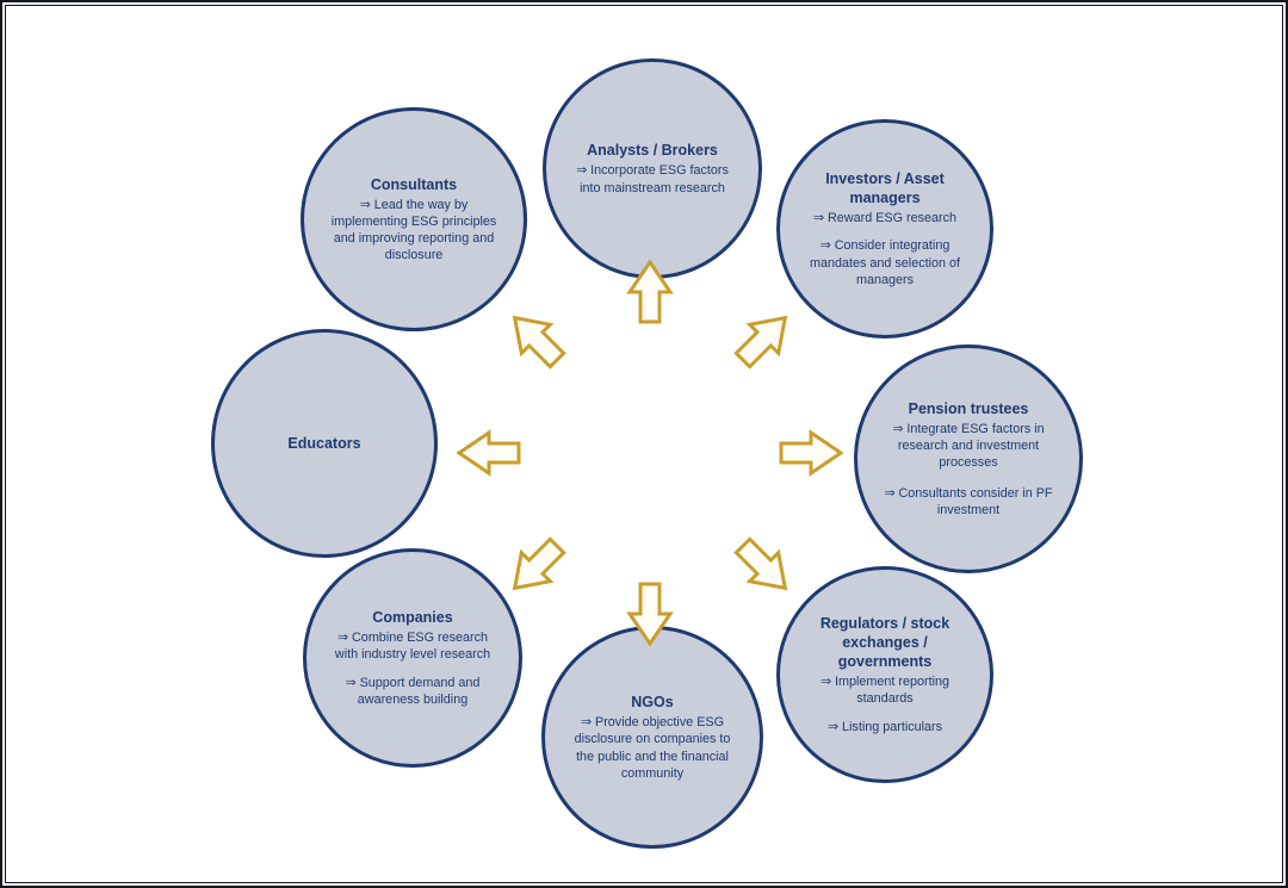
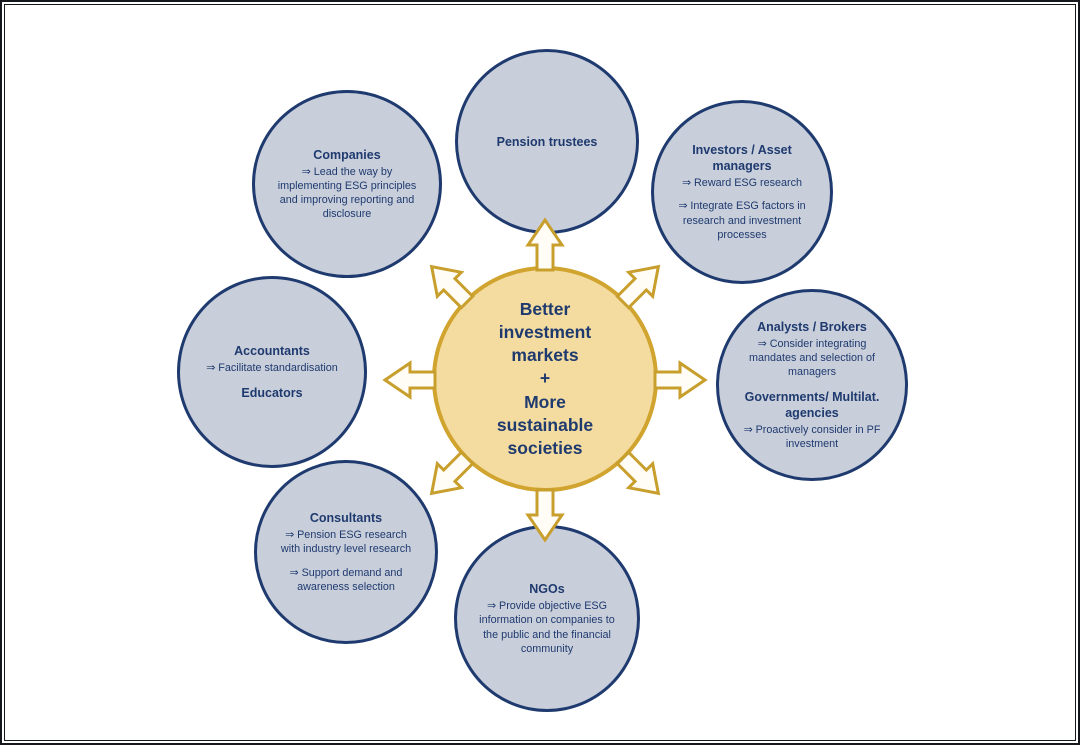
- Consultants
+ Companies
  ⇒ Lead the way by implementing ESG principles and improving reporting and disclosure
- Analysts / Brokers
+ Pension trustees
- ⇒ Incorporate ESG factors into mainstream research
  Investors / Asset managers
  ⇒ Reward ESG research
- ⇒ Consider integrating mandates and selection of managers
+ ⇒ Integrate ESG factors in research and investment processes
- Pension trustees
+ Analysts / Brokers
- ⇒ Integrate ESG factors in research and investment processes
+ ⇒ Consider integrating mandates and selection of managers
+ Governments/ Multilat. agencies
- ⇒ Consultants consider in PF investment
+ ⇒ Proactively consider in PF investment
- Regulators / stock exchanges / governments
- ⇒ Implement reporting standards
- ⇒ Listing particulars
  NGOs
- ⇒ Provide objective ESG disclosure on companies to the public and the financial community
+ ⇒ Provide objective ESG information on companies to the public and the financial community
- Companies
+ Consultants
- ⇒ Combine ESG research with industry level research
+ ⇒ Pension ESG research with industry level research
- ⇒ Support demand and awareness building
+ ⇒ Support demand and awareness selection
+ Accountants
+ ⇒ Facilitate standardisation
  Educators
+ Better investment markets
+ +
+ More sustainable societies
